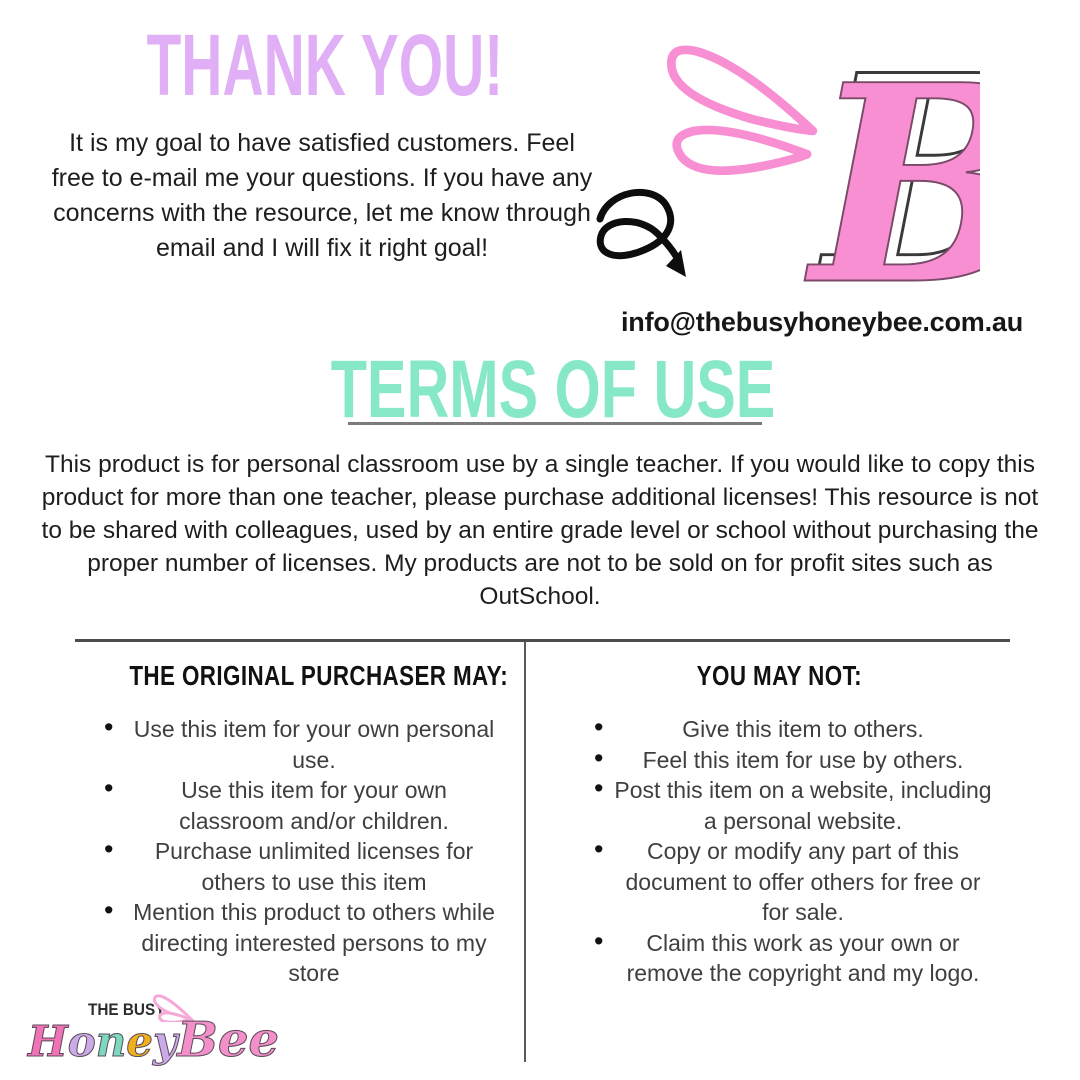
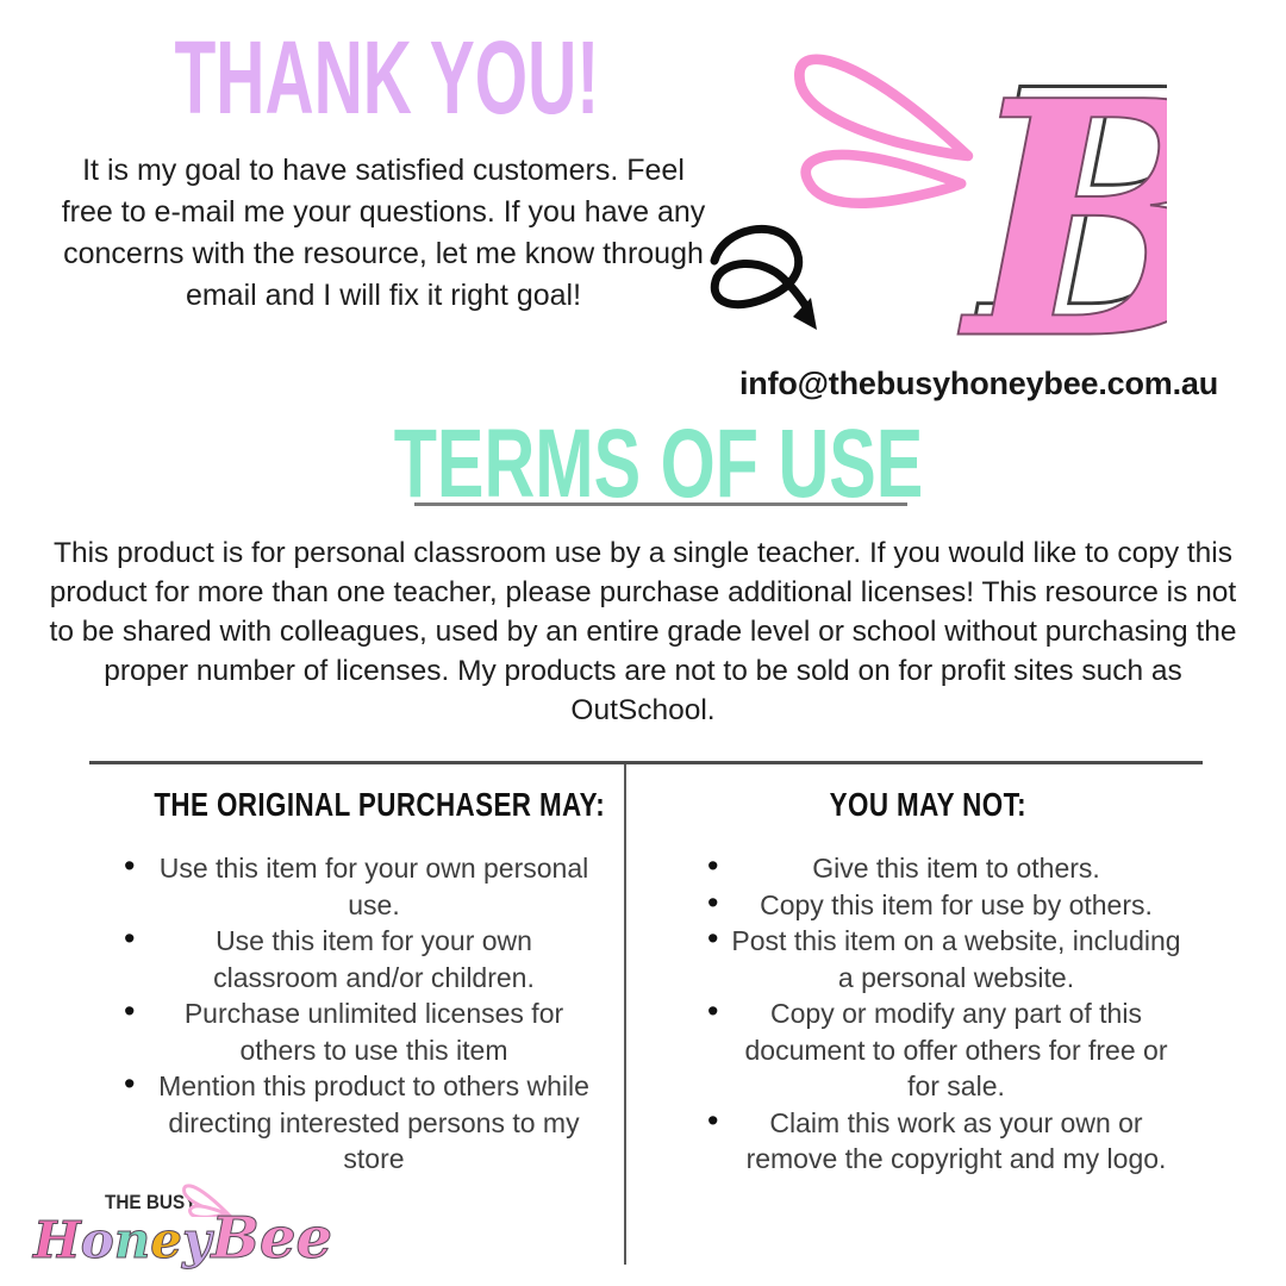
  THANK YOU!
  It is my goal to have satisfied customers. Feel free to e-mail me your questions. If you have any concerns with the resource, let me know through email and I will fix it right goal!
  B
  info@thebusyhoneybee.com.au
  TERMS OF USE
  This product is for personal classroom use by a single teacher. If you would like to copy this product for more than one teacher, please purchase additional licenses! This resource is not to be shared with colleagues, used by an entire grade level or school without purchasing the proper number of licenses. My products are not to be sold on for profit sites such as OutSchool.
  THE ORIGINAL PURCHASER MAY:
  •
  Use this item for your own personal use.
  •
  Use this item for your own classroom and/or children.
  •
  Purchase unlimited licenses for others to use this item
  •
  Mention this product to others while directing interested persons to my store
  YOU MAY NOT:
  •
  Give this item to others.
  •
- Feel this item for use by others.
+ Copy this item for use by others.
  •
  Post this item on a website, including a personal website.
  •
  Copy or modify any part of this document to offer others for free or for sale.
  •
  Claim this work as your own or remove the copyright and my logo.
  THE BUS
  HoneyBee
